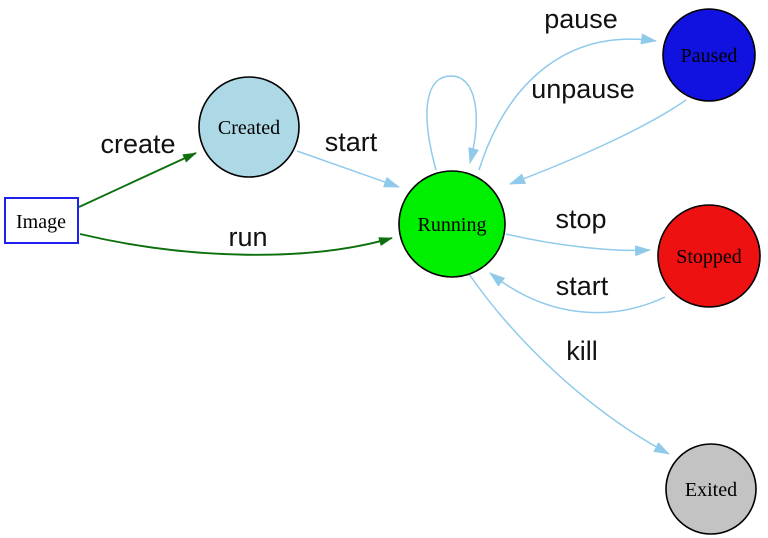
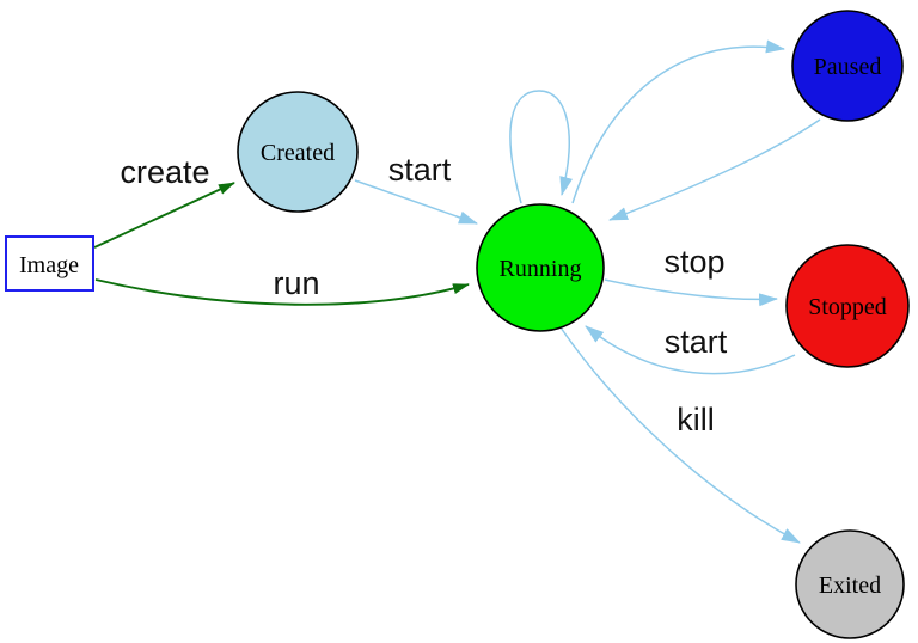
  Image
  Created
  Running
  Paused
  Stopped
  Exited
  create
  run
  start
- pause
- unpause
  stop
  start
  kill
